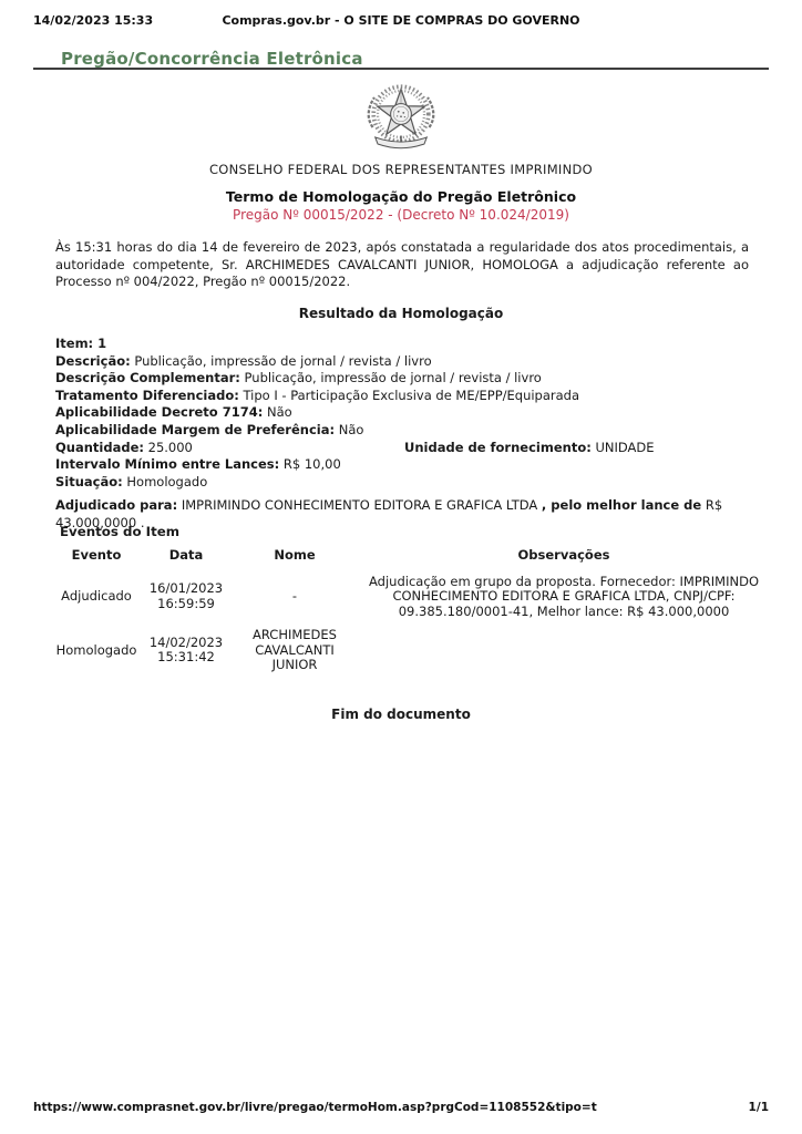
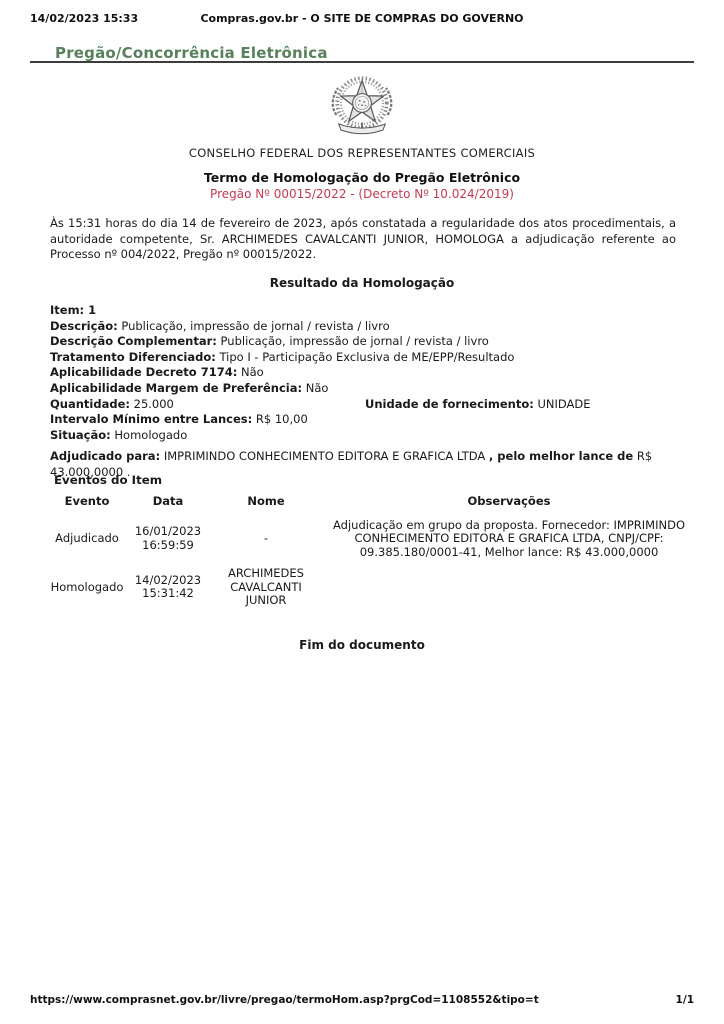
  14/02/2023 15:33
  Compras.gov.br - O SITE DE COMPRAS DO GOVERNO
  Pregão/Concorrência Eletrônica
- CONSELHO FEDERAL DOS REPRESENTANTES IMPRIMINDO
+ CONSELHO FEDERAL DOS REPRESENTANTES COMERCIAIS
  Termo de Homologação do Pregão Eletrônico
  Pregão Nº 00015/2022 - (Decreto Nº 10.024/2019)
  Às 15:31 horas do dia 14 de fevereiro de 2023, após constatada a regularidade dos atos procedimentais, a autoridade competente, Sr. ARCHIMEDES CAVALCANTI JUNIOR, HOMOLOGA a adjudicação referente ao Processo nº 004/2022, Pregão nº 00015/2022.
  Resultado da Homologação
  Item: 1
  Descrição: Publicação, impressão de jornal / revista / livro
  Descrição Complementar: Publicação, impressão de jornal / revista / livro
- Tratamento Diferenciado: Tipo I - Participação Exclusiva de ME/EPP/Equiparada
+ Tratamento Diferenciado: Tipo I - Participação Exclusiva de ME/EPP/Resultado
  Aplicabilidade Decreto 7174: Não
  Aplicabilidade Margem de Preferência: Não
  Quantidade: 25.000
  Unidade de fornecimento: UNIDADE
  Intervalo Mínimo entre Lances: R$ 10,00
  Situação: Homologado
  Adjudicado para: IMPRIMINDO CONHECIMENTO EDITORA E GRAFICA LTDA , pelo melhor lance de R$ 43.000,0000 .
  Eventos do Item
  Evento	Data	Nome	Observações
  Adjudicado	16/01/2023 16:59:59	-	Adjudicação em grupo da proposta. Fornecedor: IMPRIMINDO CONHECIMENTO EDITORA E GRAFICA LTDA, CNPJ/CPF: 09.385.180/0001-41, Melhor lance: R$ 43.000,0000
  Homologado	14/02/2023 15:31:42	ARCHIMEDES CAVALCANTI JUNIOR
  Fim do documento
  https://www.comprasnet.gov.br/livre/pregao/termoHom.asp?prgCod=1108552&tipo=t
  1/1
